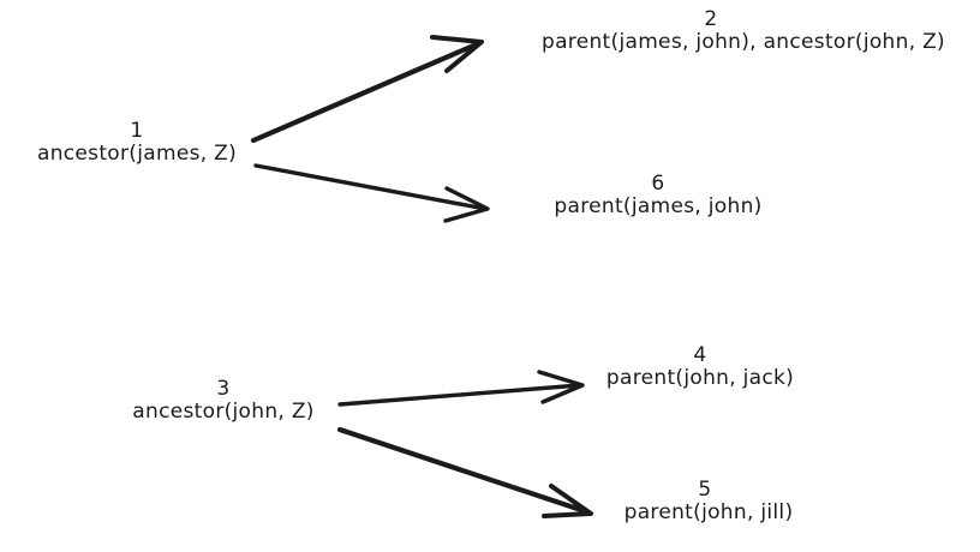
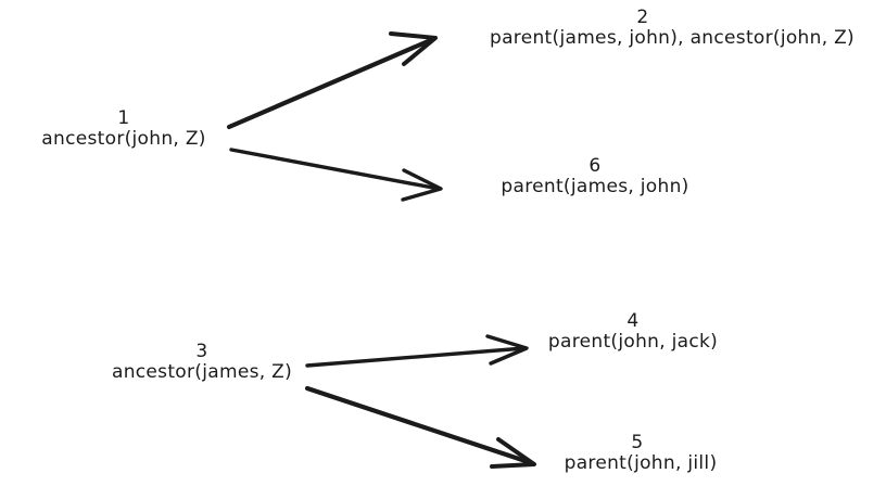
  1
- ancestor(james, Z)
+ ancestor(john, Z)
  2
  parent(james, john), ancestor(john, Z)
  6
  parent(james, john)
  3
- ancestor(john, Z)
+ ancestor(james, Z)
  4
  parent(john, jack)
  5
  parent(john, jill)
